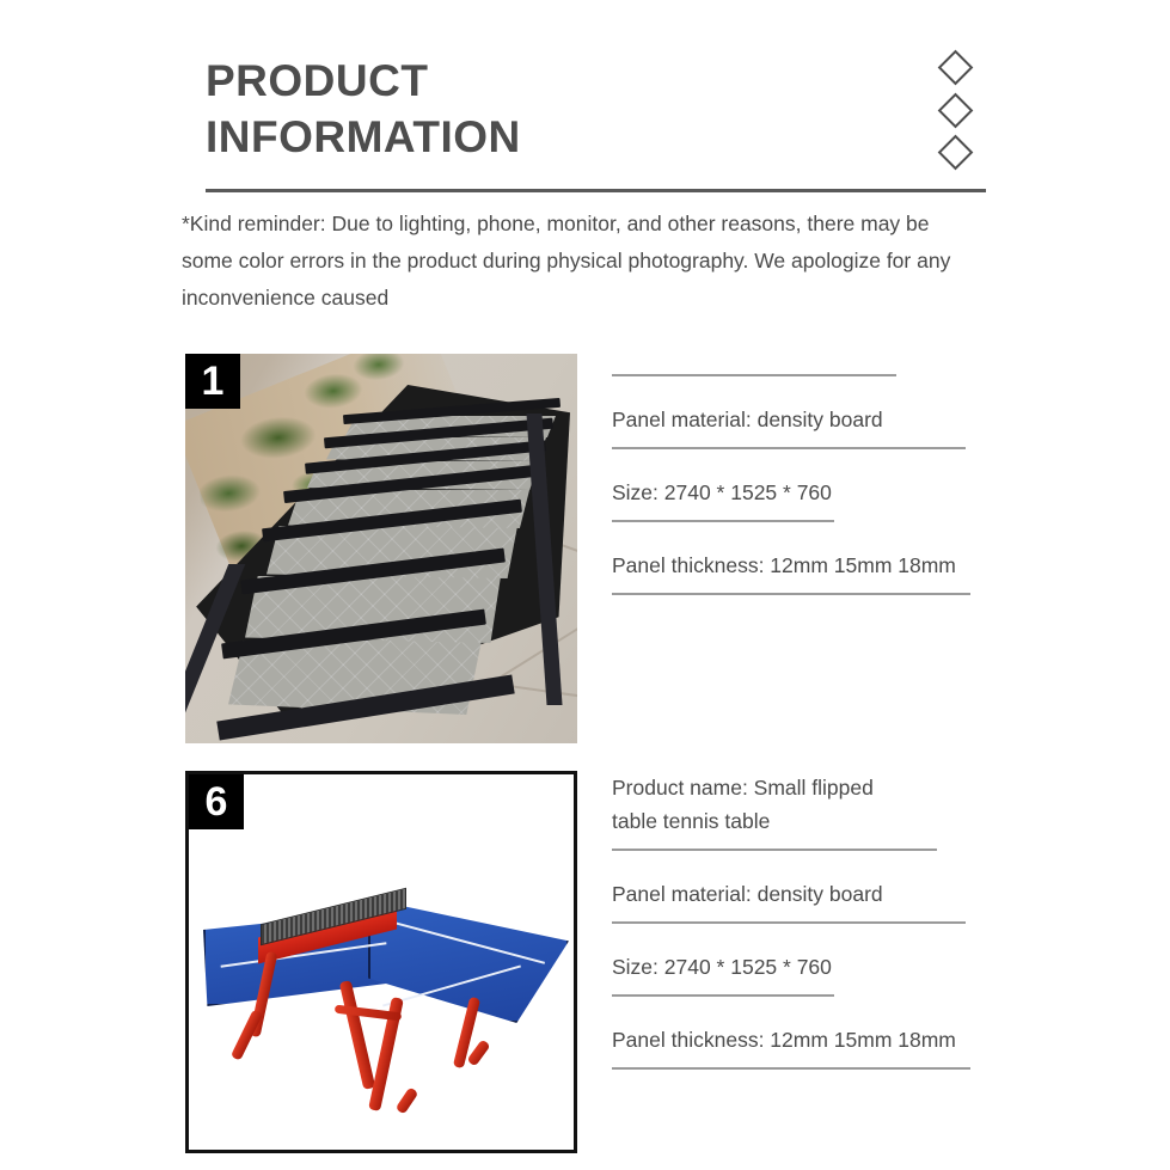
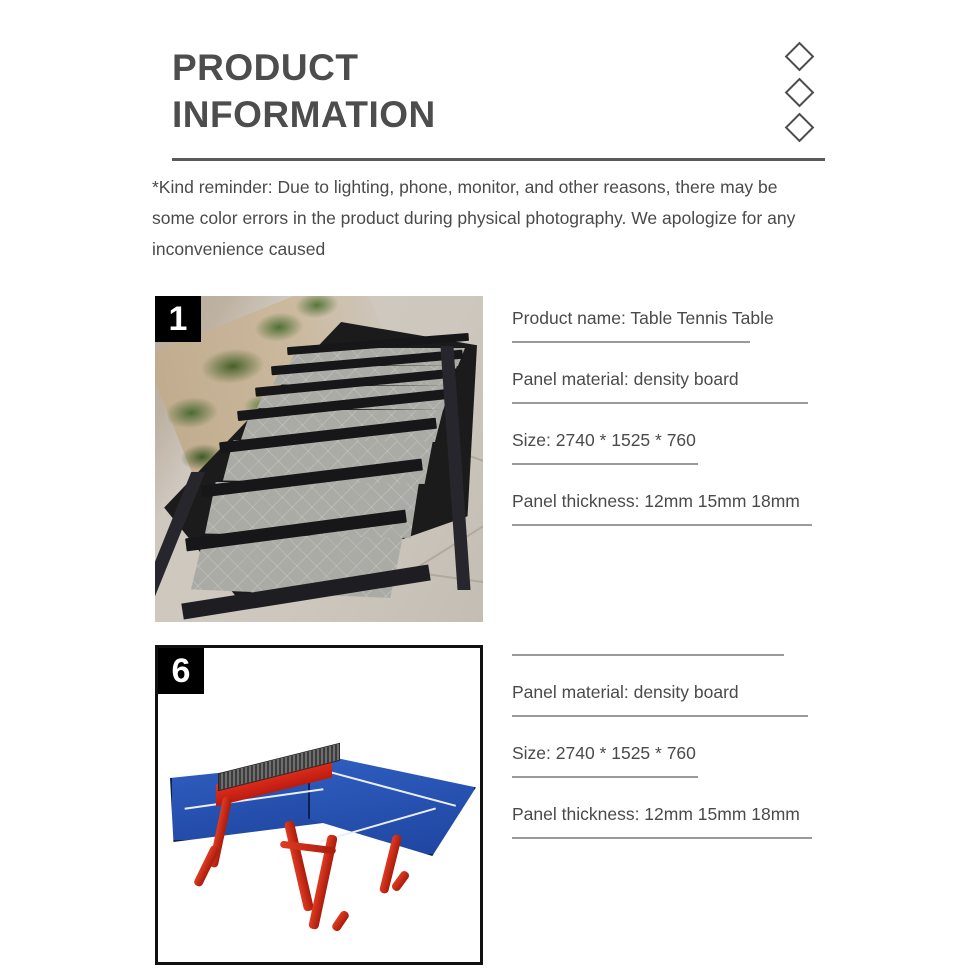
  PRODUCT
  INFORMATION
  *Kind reminder: Due to lighting, phone, monitor, and other reasons, there may be some color errors in the product during physical photography. We apologize for any inconvenience caused
+ Product name: Table Tennis Table
  Panel material: density board
  Size: 2740 * 1525 * 760
  Panel thickness: 12mm 15mm 18mm
  1
- Product name: Small flipped
- table tennis table
  Panel material: density board
  Size: 2740 * 1525 * 760
  Panel thickness: 12mm 15mm 18mm
  6
